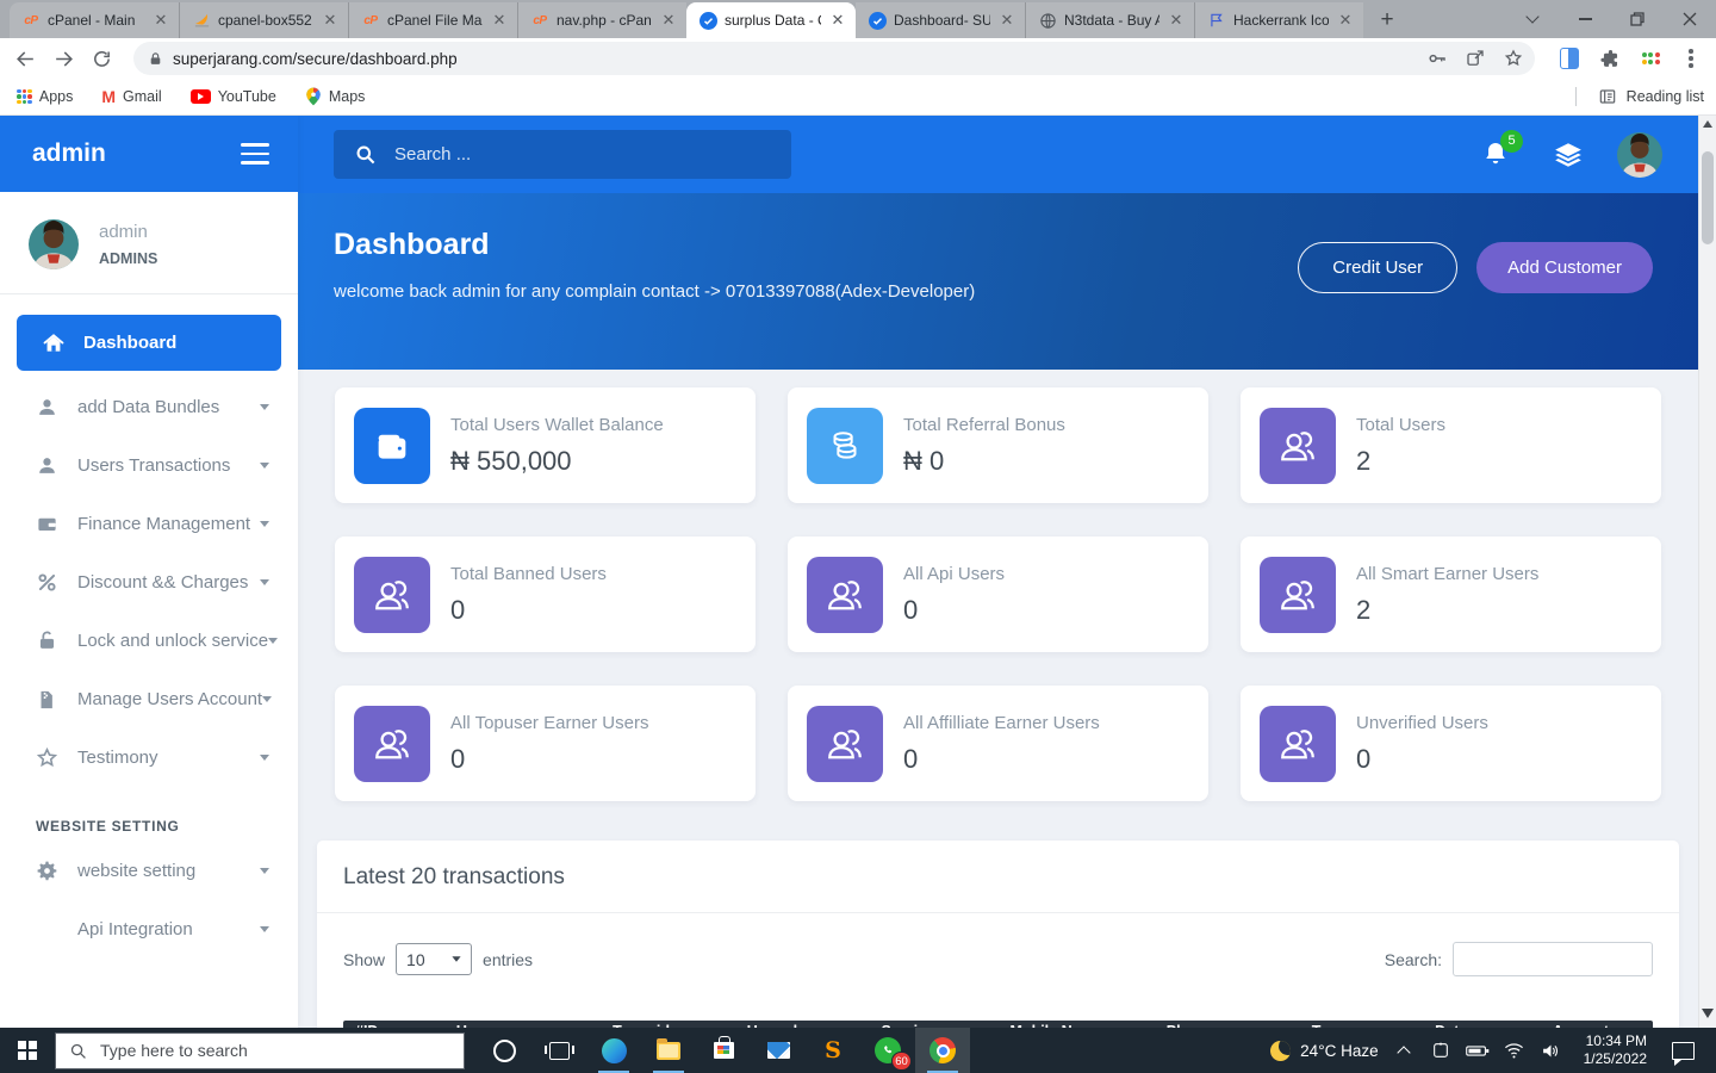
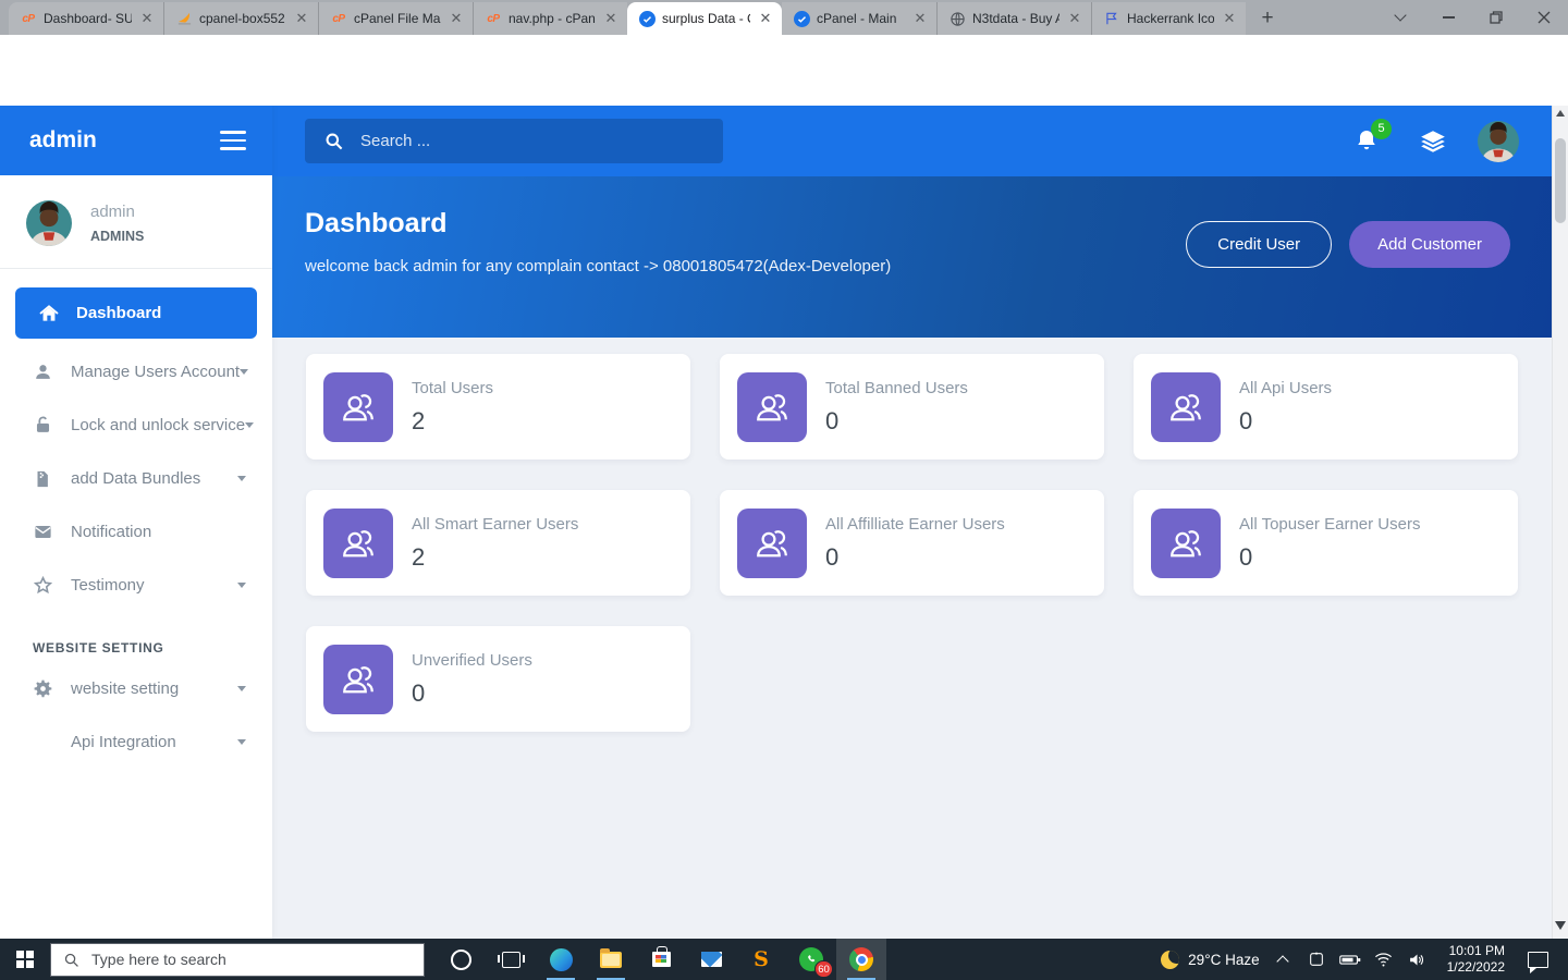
  cP
- cPanel - Main
+ Dashboard- SU
  ✕
  cpanel-box552
  ✕
  cP
  cPanel File Ma
  ✕
  cP
  nav.php - cPan
  ✕
  surplus Data -
  ✕
- Dashboard- SU
+ cPanel - Main
  ✕
  N3tdata - Buy
  ✕
  Hackerrank Ico
  ✕
  +
- superjarang.com/secure/dashboard.php
- Apps
- M
- Gmail
- YouTube
- Maps
- Reading list
  admin
  admin
  ADMINS
  Dashboard
- add Data Bundles
+ Manage Users Account
- Users Transactions
- Finance Management
- Discount && Charges
  Lock and unlock service
- Manage Users Account
+ add Data Bundles
+ Notification
  Testimony
  WEBSITE SETTING
  website setting
  Api Integration
  Search ...
  5
  Dashboard
- welcome back admin for any complain contact -> 07013397088(Adex-Developer)
+ welcome back admin for any complain contact -> 08001805472(Adex-Developer)
  Credit User
  Add Customer
- Total Users Wallet Balance
- ₦ 550,000
- Total Referral Bonus
- ₦ 0
  Total Users
  2
  Total Banned Users
  0
  All Api Users
  0
  All Smart Earner Users
  2
- All Topuser Earner Users
+ All Affilliate Earner Users
  0
- All Affilliate Earner Users
+ All Topuser Earner Users
  0
  Unverified Users
  0
- Latest 20 transactions
- Show
- 10
- entries
- Search:
  Type here to search
  S
  60
- 24°C Haze
+ 29°C Haze
- 10:34 PM
+ 10:01 PM
- 1/25/2022
+ 1/22/2022
